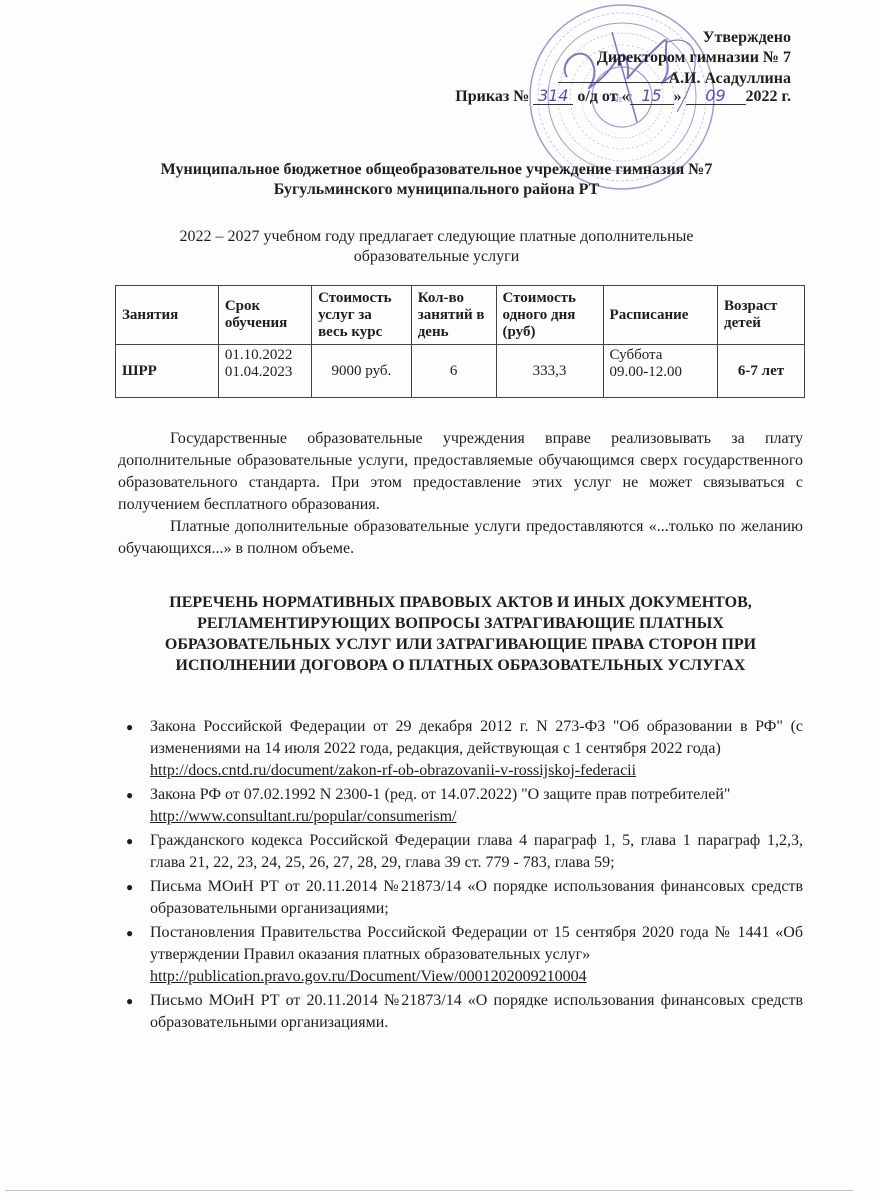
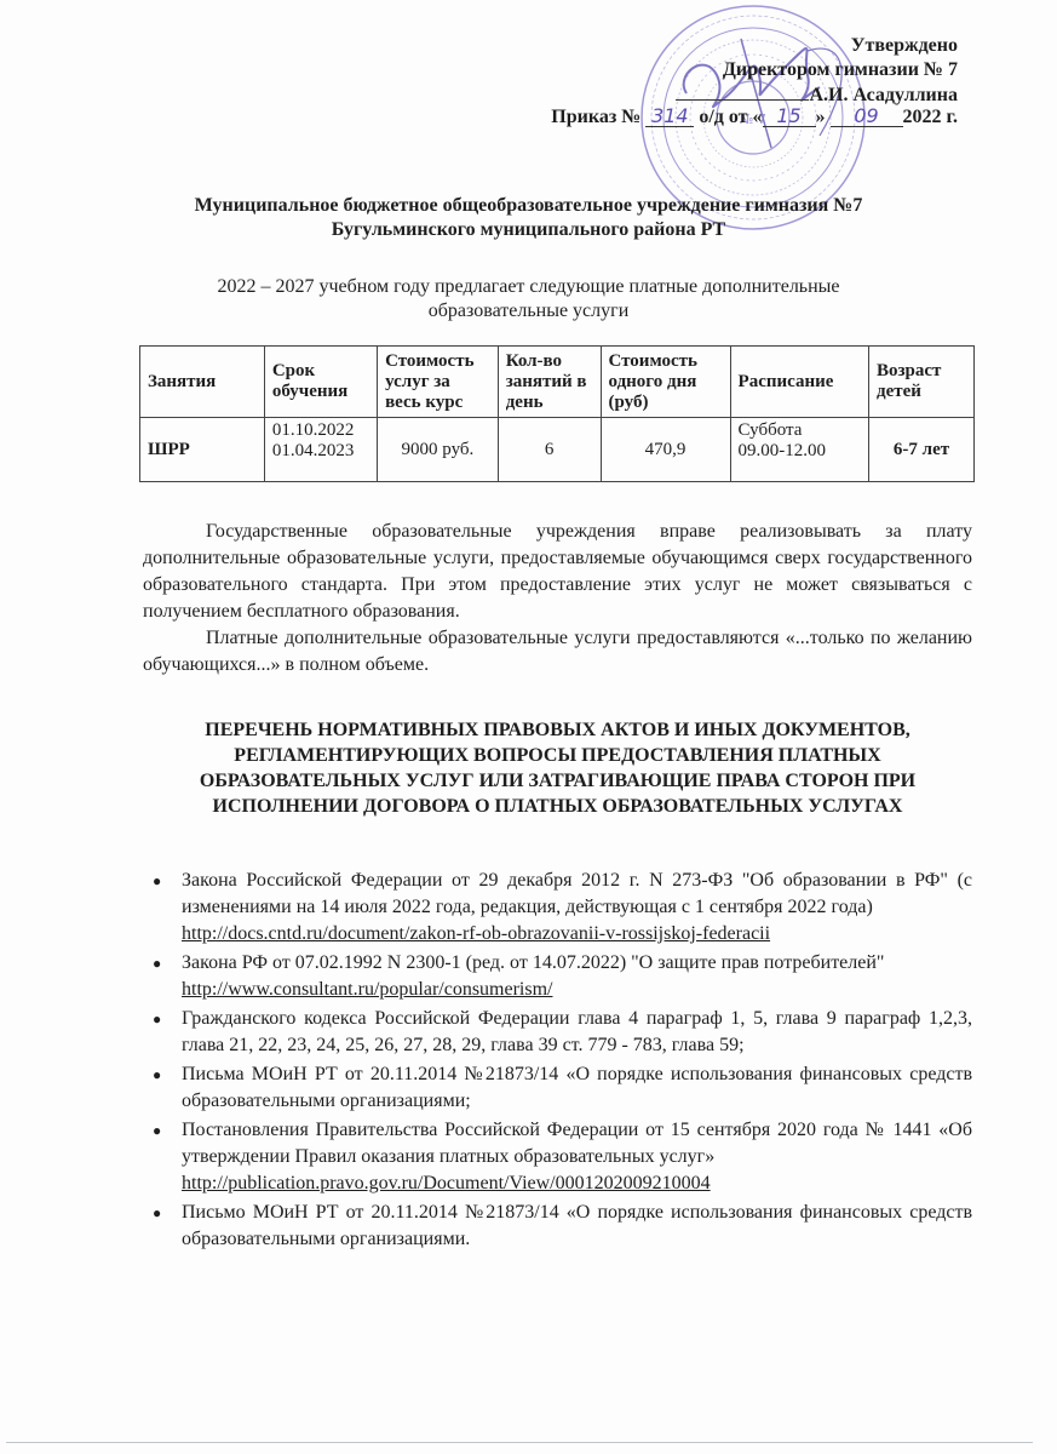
  № 7
  Утверждено
  Директором гимназии № 7
  А.И. Асадуллина
  Приказ № 314 о/д от « 15 » 09 2022 г.
  Муниципальное бюджетное общеобразовательное учреждение гимназия №7
  Бугульминского муниципального района РТ
  2022 – 2027 учебном году предлагает следующие платные дополнительные
  образовательные услуги
  Занятия	Срок обучения	Стоимость услуг за весь курс	Кол-во занятий в день	Стоимость одного дня (руб)	Расписание	Возраст детей
- ШРР	01.10.2022 01.04.2023	9000 руб.	6	333,3	Суббота 09.00-12.00	6-7 лет
+ ШРР	01.10.2022 01.04.2023	9000 руб.	6	470,9	Суббота 09.00-12.00	6-7 лет
  Государственные образовательные учреждения вправе реализовывать за плату дополнительные образовательные услуги, предоставляемые обучающимся сверх государственного образовательного стандарта. При этом предоставление этих услуг не может связываться с получением бесплатного образования.
  Платные дополнительные образовательные услуги предоставляются «...только по желанию обучающихся...» в полном объеме.
- ПЕРЕЧЕНЬ НОРМАТИВНЫХ ПРАВОВЫХ АКТОВ И ИНЫХ ДОКУМЕНТОВ, РЕГЛАМЕНТИРУЮЩИХ ВОПРОСЫ ЗАТРАГИВАЮЩИЕ ПЛАТНЫХ ОБРАЗОВАТЕЛЬНЫХ УСЛУГ ИЛИ ЗАТРАГИВАЮЩИЕ ПРАВА СТОРОН ПРИ ИСПОЛНЕНИИ ДОГОВОРА О ПЛАТНЫХ ОБРАЗОВАТЕЛЬНЫХ УСЛУГАХ
+ ПЕРЕЧЕНЬ НОРМАТИВНЫХ ПРАВОВЫХ АКТОВ И ИНЫХ ДОКУМЕНТОВ, РЕГЛАМЕНТИРУЮЩИХ ВОПРОСЫ ПРЕДОСТАВЛЕНИЯ ПЛАТНЫХ ОБРАЗОВАТЕЛЬНЫХ УСЛУГ ИЛИ ЗАТРАГИВАЮЩИЕ ПРАВА СТОРОН ПРИ ИСПОЛНЕНИИ ДОГОВОРА О ПЛАТНЫХ ОБРАЗОВАТЕЛЬНЫХ УСЛУГАХ
  ●
  Закона Российской Федерации от 29 декабря 2012 г. N 273-ФЗ "Об образовании в РФ" (с изменениями на 14 июля 2022 года, редакция, действующая с 1 сентября 2022 года)
  http://docs.cntd.ru/document/zakon-rf-ob-obrazovanii-v-rossijskoj-federacii
  ●
  Закона РФ от 07.02.1992 N 2300-1 (ред. от 14.07.2022) "О защите прав потребителей"
  http://www.consultant.ru/popular/consumerism/
  ●
- Гражданского кодекса Российской Федерации глава 4 параграф 1, 5, глава 1 параграф 1,2,3, глава 21, 22, 23, 24, 25, 26, 27, 28, 29, глава 39 ст. 779 - 783, глава 59;
+ Гражданского кодекса Российской Федерации глава 4 параграф 1, 5, глава 9 параграф 1,2,3, глава 21, 22, 23, 24, 25, 26, 27, 28, 29, глава 39 ст. 779 - 783, глава 59;
  ●
  Письма МОиН РТ от 20.11.2014 №21873/14 «О порядке использования финансовых средств образовательными организациями;
  ●
  Постановления Правительства Российской Федерации от 15 сентября 2020 года № 1441 «Об утверждении Правил оказания платных образовательных услуг»
  http://publication.pravo.gov.ru/Document/View/0001202009210004
  ●
  Письмо МОиН РТ от 20.11.2014 №21873/14 «О порядке использования финансовых средств образовательными организациями.
